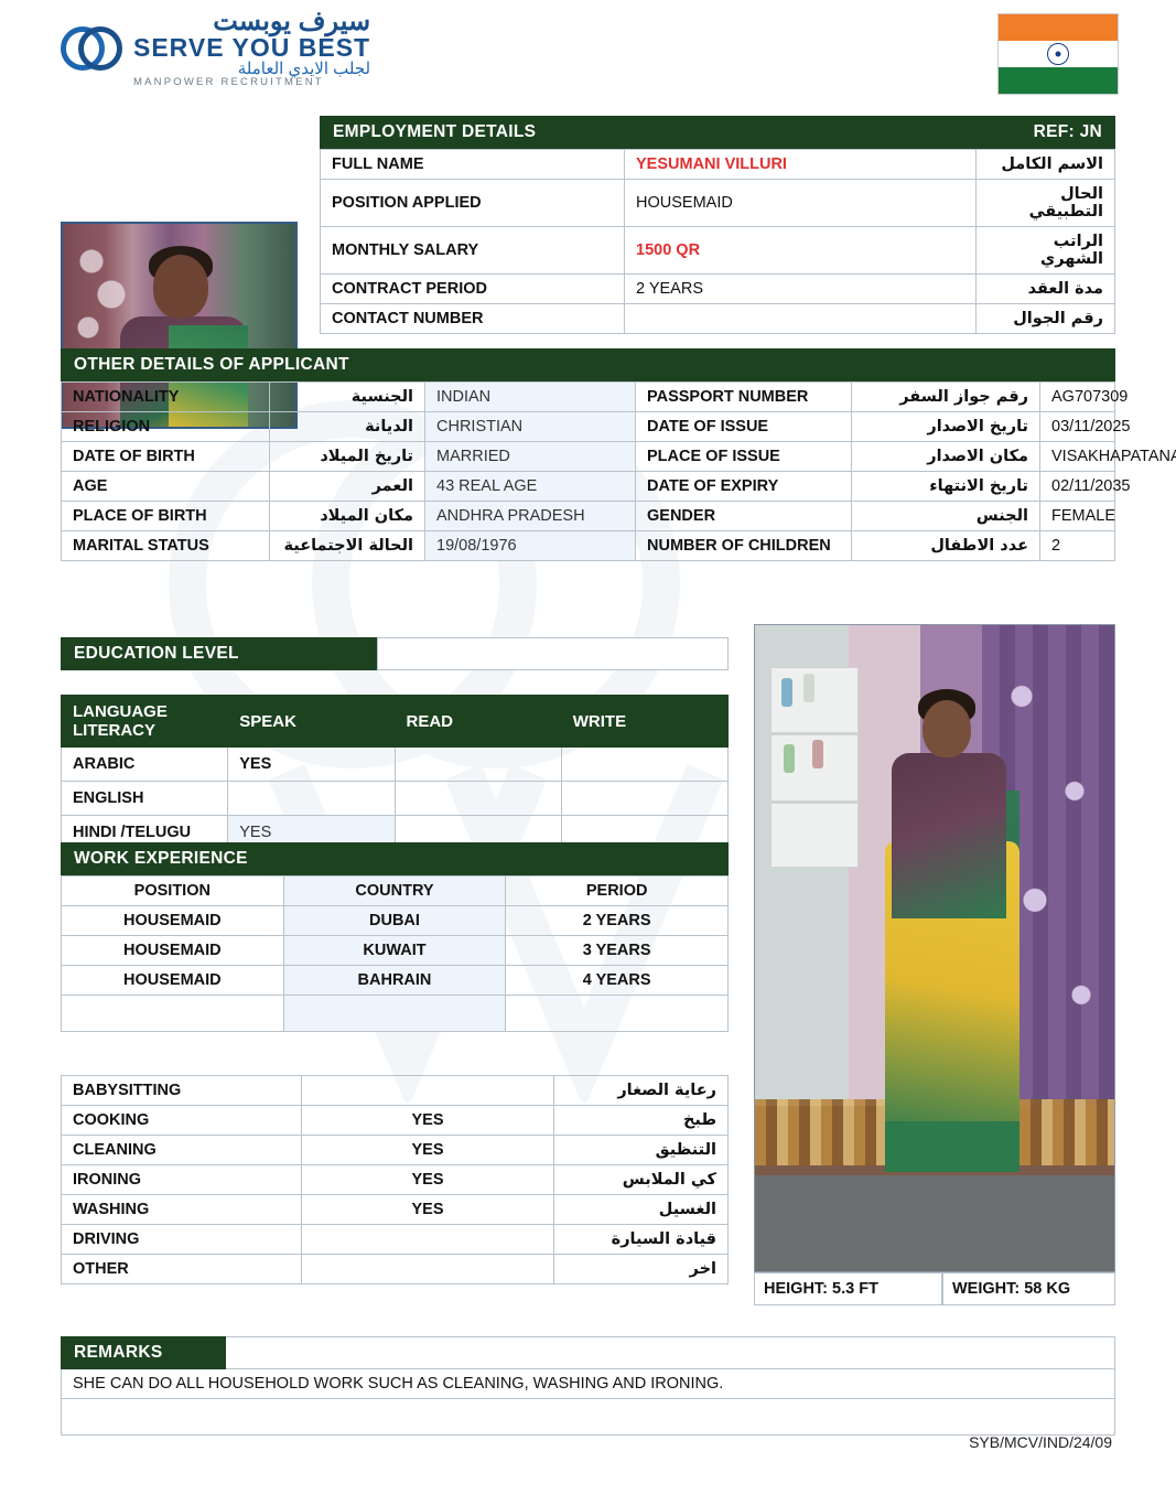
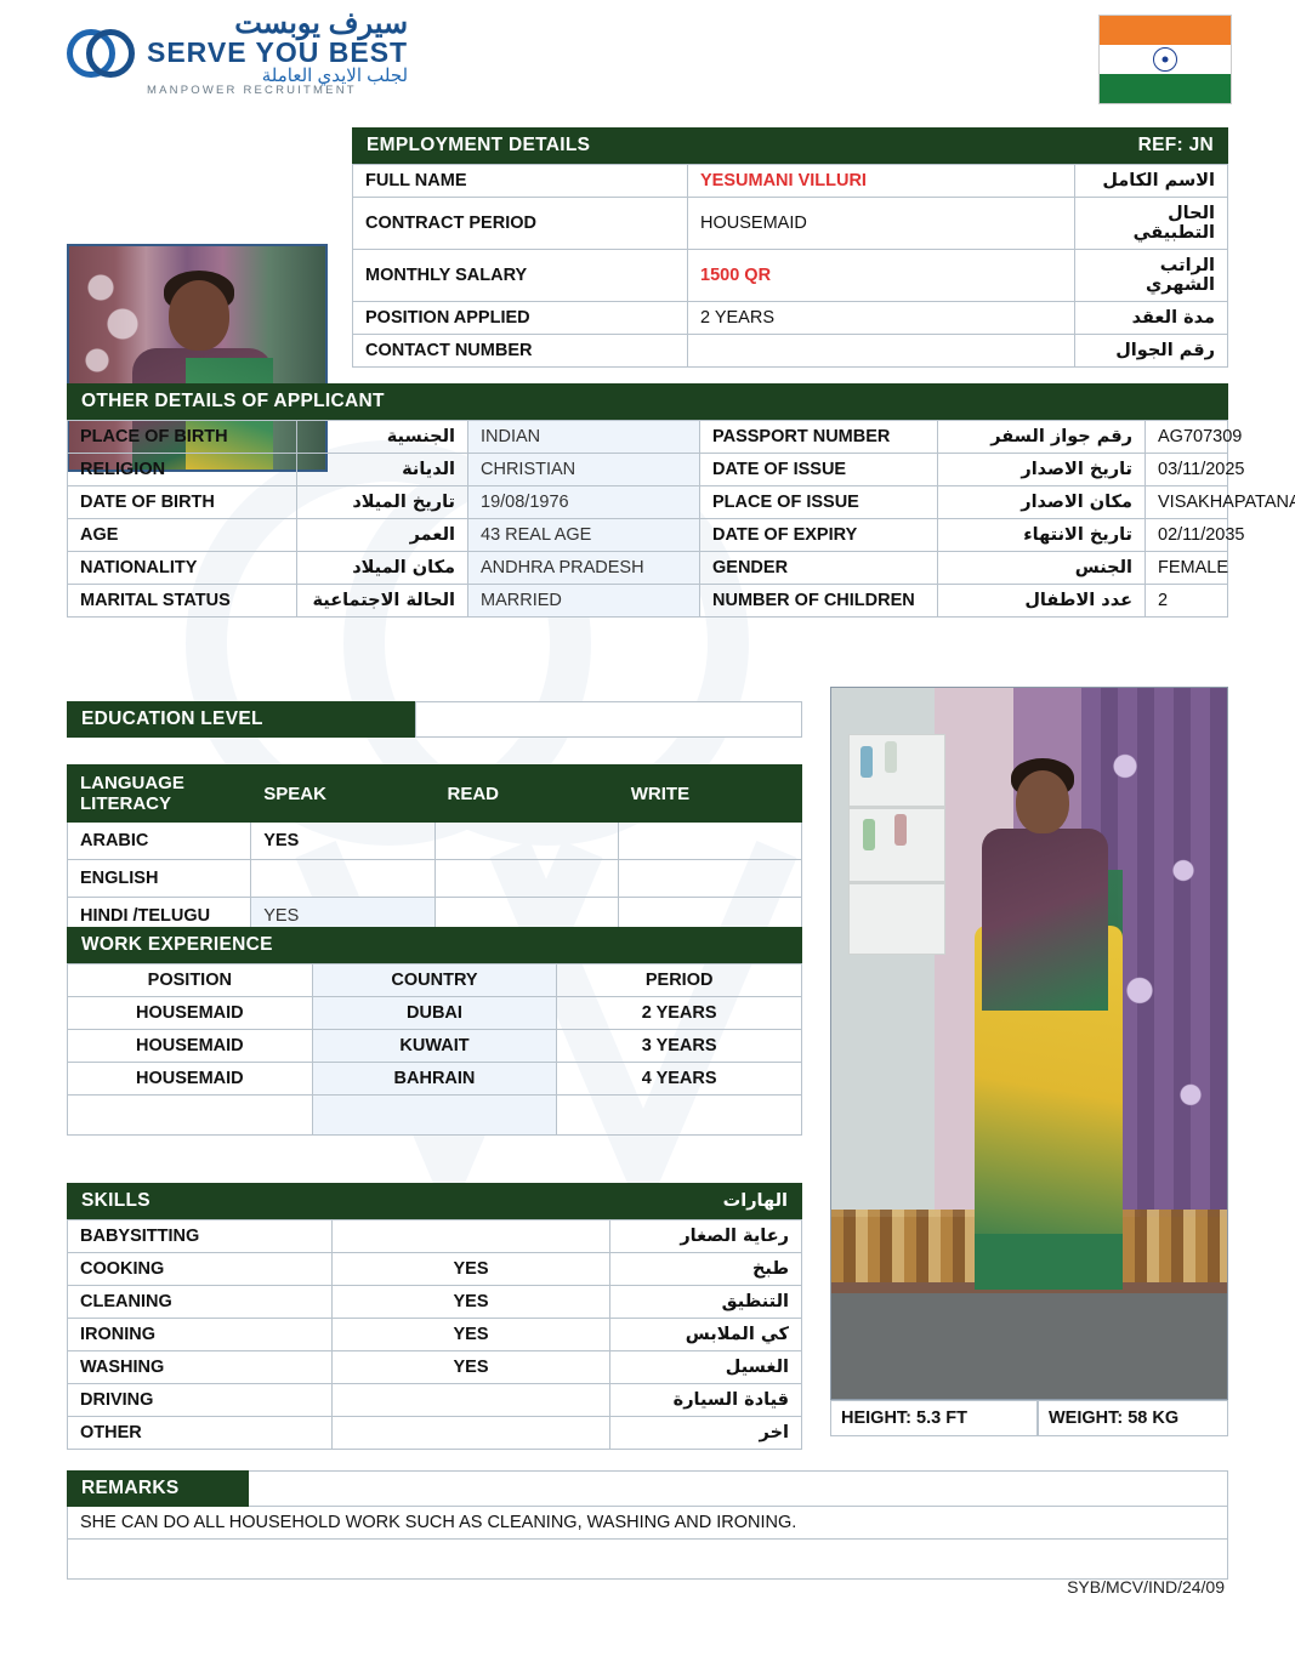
  سيرف يوبست
  SERVE YOU BEST
  لجلب الايدي العاملة
  MANPOWER RECRUITMENT
  EMPLOYMENT DETAILS
  REF: JN
  FULL NAME	YESUMANI VILLURI	الاسم الكامل
- POSITION APPLIED	HOUSEMAID	الحال التطبيقي
+ CONTRACT PERIOD	HOUSEMAID	الحال التطبيقي
  MONTHLY SALARY	1500 QR	الراتب الشهري
- CONTRACT PERIOD	2 YEARS	مدة العقد
+ POSITION APPLIED	2 YEARS	مدة العقد
  CONTACT NUMBER		رقم الجوال
  OTHER DETAILS OF APPLICANT
- NATIONALITY	الجنسية	INDIAN	PASSPORT NUMBER	رقم جواز السفر	AG707309
+ PLACE OF BIRTH	الجنسية	INDIAN	PASSPORT NUMBER	رقم جواز السفر	AG707309
  RELIGION	الديانة	CHRISTIAN	DATE OF ISSUE	تاريخ الاصدار	03/11/2025
- DATE OF BIRTH	تاريخ الميلاد	MARRIED	PLACE OF ISSUE	مكان الاصدار	VISAKHAPATAN
+ DATE OF BIRTH	تاريخ الميلاد	19/08/1976	PLACE OF ISSUE	مكان الاصدار	VISAKHAPATAN
  AGE	العمر	43 REAL AGE	DATE OF EXPIRY	تاريخ الانتهاء	02/11/2035
- PLACE OF BIRTH	مكان الميلاد	ANDHRA PRADESH	GENDER	الجنس	FEMALE
+ NATIONALITY	مكان الميلاد	ANDHRA PRADESH	GENDER	الجنس	FEMALE
- MARITAL STATUS	الحالة الاجتماعية	19/08/1976	NUMBER OF CHILDREN	عدد الاطفال	2
+ MARITAL STATUS	الحالة الاجتماعية	MARRIED	NUMBER OF CHILDREN	عدد الاطفال	2
  EDUCATION LEVEL
  LANGUAGE LITERACY	SPEAK	READ	WRITE
  ARABIC	YES
  ENGLISH
  HINDI /TELUGU	YES
  WORK EXPERIENCE
  POSITION	COUNTRY	PERIOD
  HOUSEMAID	DUBAI	2 YEARS
  HOUSEMAID	KUWAIT	3 YEARS
  HOUSEMAID	BAHRAIN	4 YEARS
+ SKILLS
+ الهارات
  BABYSITTING		رعاية الصغار
  COOKING	YES	طبخ
  CLEANING	YES	التنظيق
  IRONING	YES	كي الملابس
  WASHING	YES	الغسيل
  DRIVING		قيادة السيارة
  OTHER		اخر
  HEIGHT: 5.3 FT
  WEIGHT: 58 KG
  REMARKS
  SHE CAN DO ALL HOUSEHOLD WORK SUCH AS CLEANING, WASHING AND IRONING.
  SYB/MCV/IND/24/09
